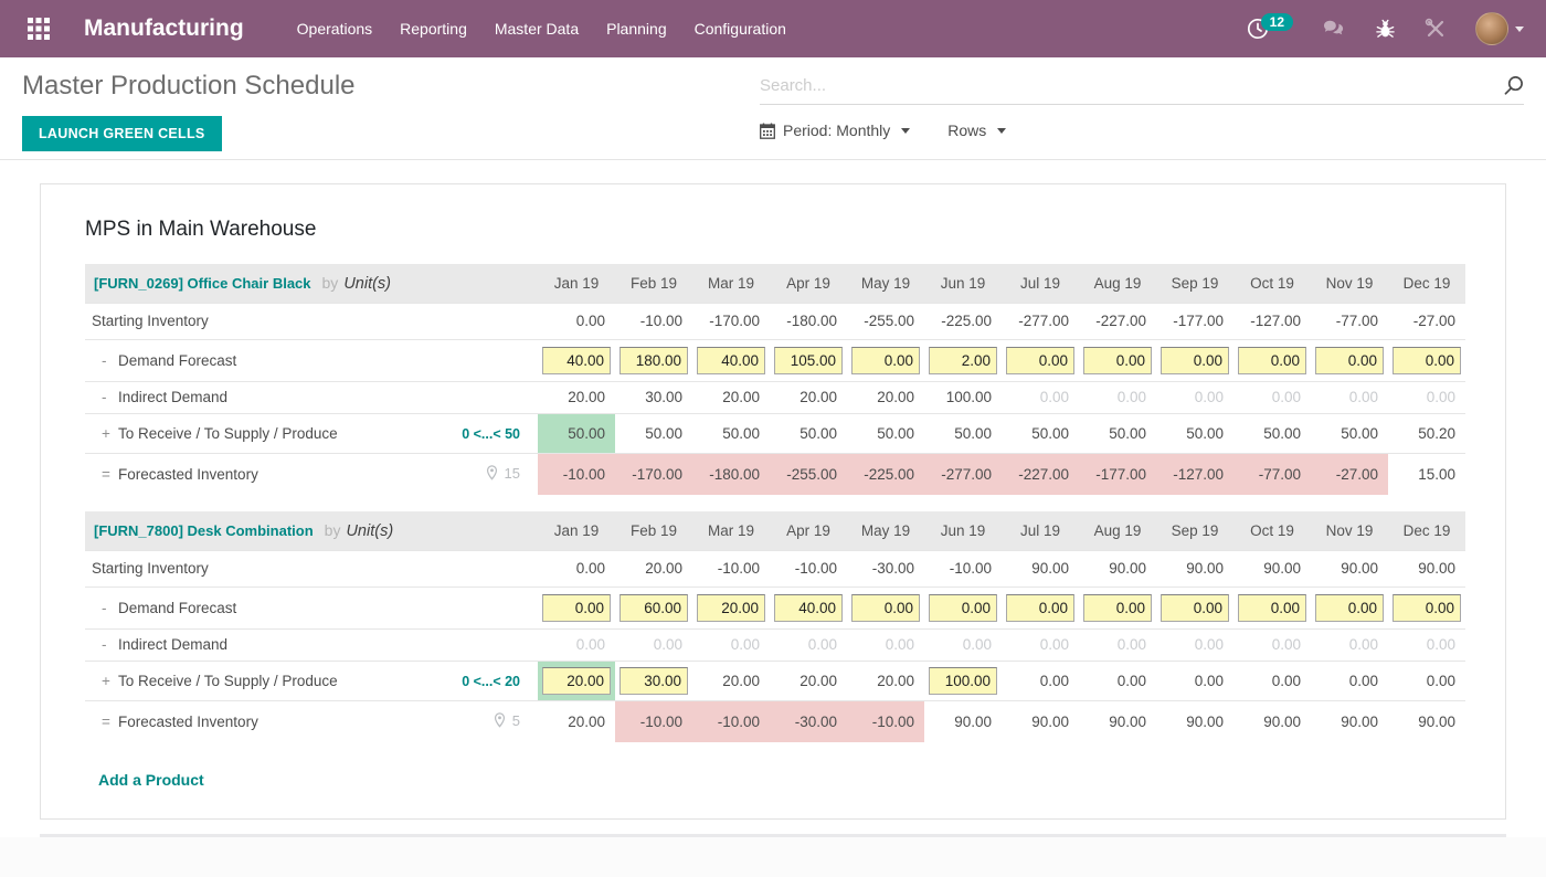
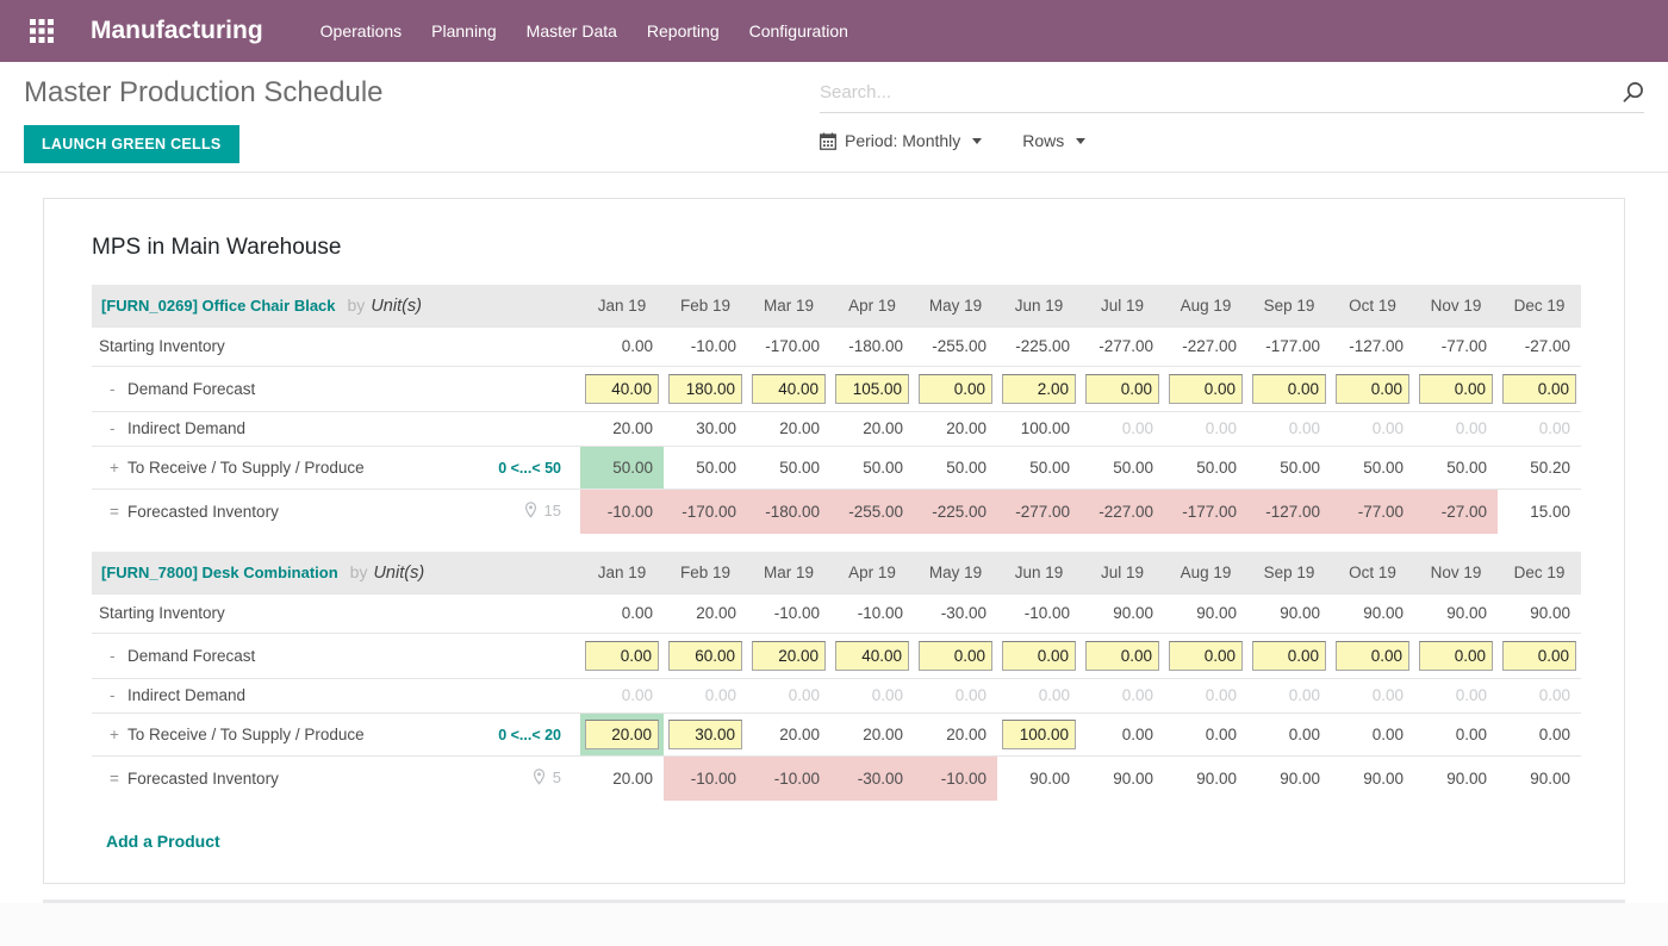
  Manufacturing
  Operations
- Reporting
+ Planning
  Master Data
- Planning
+ Reporting
  Configuration
- 12
  Master Production Schedule
  LAUNCH GREEN CELLS
  Search...
  Period: Monthly
  Rows
  MPS in Main Warehouse
  [FURN_0269] Office Chair Black by Unit(s)	Jan 19	Feb 19	Mar 19	Apr 19	May 19	Jun 19	Jul 19	Aug 19	Sep 19	Oct 19	Nov 19	Dec 19
  Starting Inventory		0.00	-10.00	-170.00	-180.00	-255.00	-225.00	-277.00	-227.00	-177.00	-127.00	-77.00	-27.00
  - Demand Forecast		40.00	180.00	40.00	105.00	0.00	2.00	0.00	0.00	0.00	0.00	0.00	0.00
  - Indirect Demand		20.00	30.00	20.00	20.00	20.00	100.00	0.00	0.00	0.00	0.00	0.00	0.00
  + To Receive / To Supply / Produce	0 <...< 50	50.00	50.00	50.00	50.00	50.00	50.00	50.00	50.00	50.00	50.00	50.00	50.20
  = Forecasted Inventory	15	-10.00	-170.00	-180.00	-255.00	-225.00	-277.00	-227.00	-177.00	-127.00	-77.00	-27.00	15.00
  [FURN_7800] Desk Combination by Unit(s)	Jan 19	Feb 19	Mar 19	Apr 19	May 19	Jun 19	Jul 19	Aug 19	Sep 19	Oct 19	Nov 19	Dec 19
  Starting Inventory		0.00	20.00	-10.00	-10.00	-30.00	-10.00	90.00	90.00	90.00	90.00	90.00	90.00
  - Demand Forecast		0.00	60.00	20.00	40.00	0.00	0.00	0.00	0.00	0.00	0.00	0.00	0.00
  - Indirect Demand		0.00	0.00	0.00	0.00	0.00	0.00	0.00	0.00	0.00	0.00	0.00	0.00
  + To Receive / To Supply / Produce	0 <...< 20	20.00	30.00	20.00	20.00	20.00	100.00	0.00	0.00	0.00	0.00	0.00	0.00
  = Forecasted Inventory	5	20.00	-10.00	-10.00	-30.00	-10.00	90.00	90.00	90.00	90.00	90.00	90.00	90.00
  Add a Product
